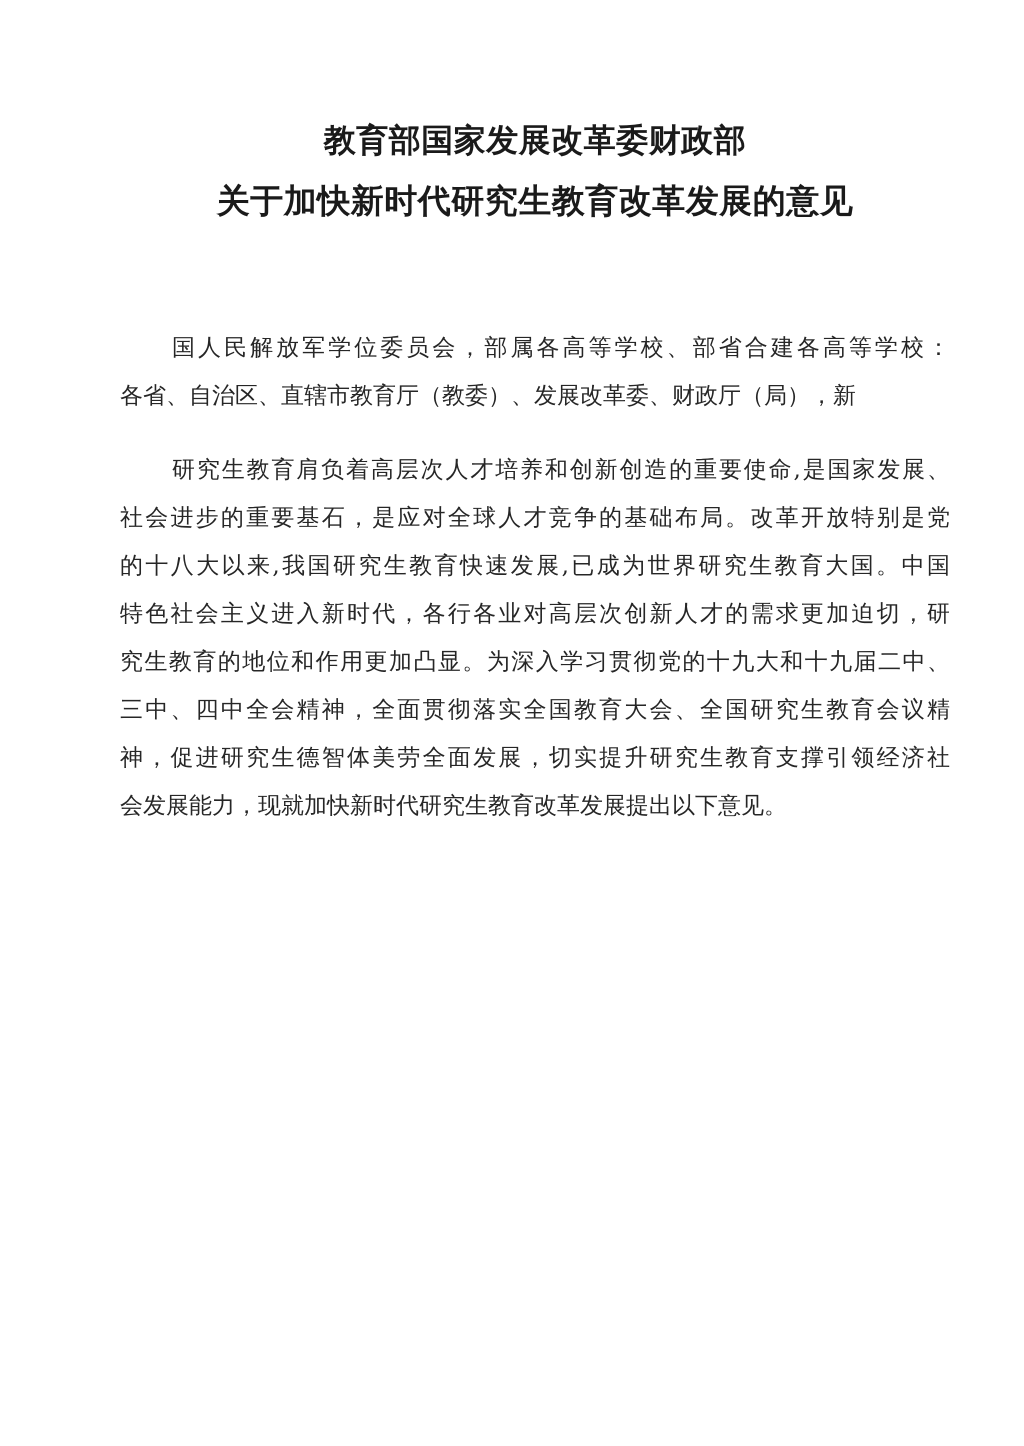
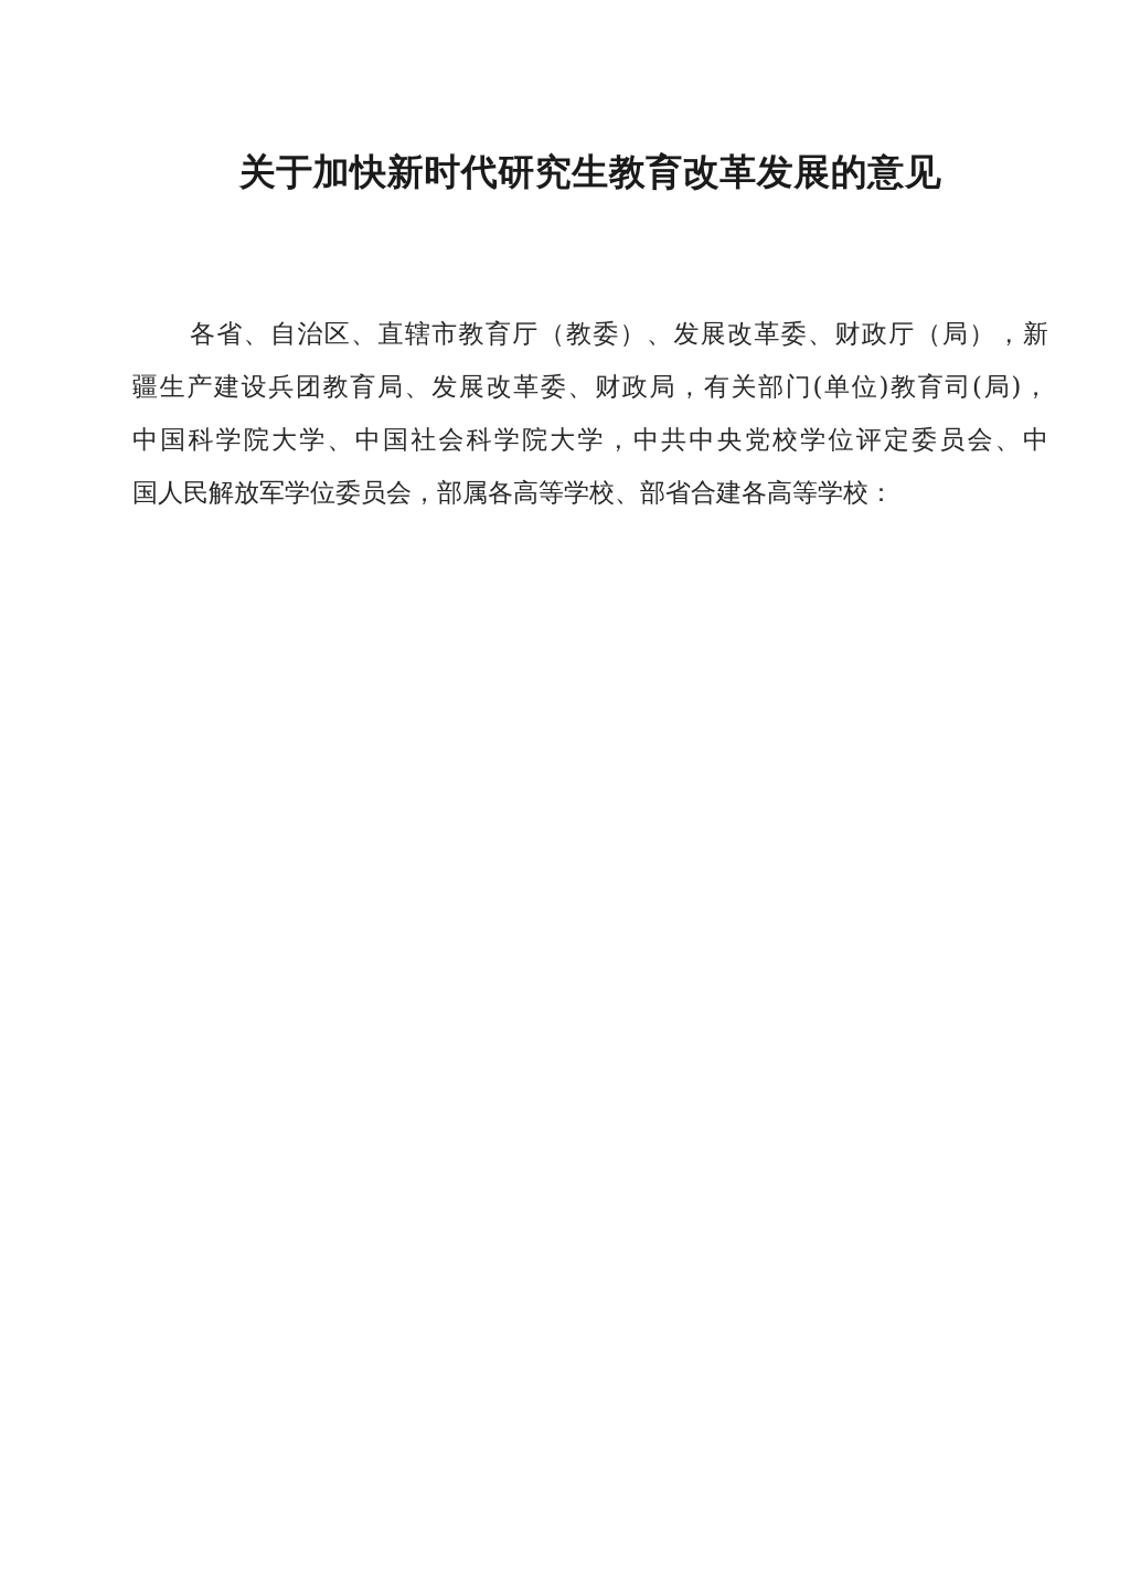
- 教育部国家发展改革委财政部
  关于加快新时代研究生教育改革发展的意见
- 国人民解放军学位委员会，部属各高等学校、部省合建各高等学校：
+ 各省、自治区、直辖市教育厅（教委）、发展改革委、财政厅（局），新
+ 疆生产建设兵团教育局、发展改革委、财政局，有关部门(单位)教育司(局)，
+ 中国科学院大学、中国社会科学院大学，中共中央党校学位评定委员会、中
- 各省、自治区、直辖市教育厅（教委）、发展改革委、财政厅（局），新
+ 国人民解放军学位委员会，部属各高等学校、部省合建各高等学校：
- 研究生教育肩负着高层次人才培养和创新创造的重要使命,是国家发展、
- 社会进步的重要基石，是应对全球人才竞争的基础布局。改革开放特别是党
- 的十八大以来,我国研究生教育快速发展,已成为世界研究生教育大国。中国
- 特色社会主义进入新时代，各行各业对高层次创新人才的需求更加迫切，研
- 究生教育的地位和作用更加凸显。为深入学习贯彻党的十九大和十九届二中、
- 三中、四中全会精神，全面贯彻落实全国教育大会、全国研究生教育会议精
- 神，促进研究生德智体美劳全面发展，切实提升研究生教育支撑引领经济社
- 会发展能力，现就加快新时代研究生教育改革发展提出以下意见。
